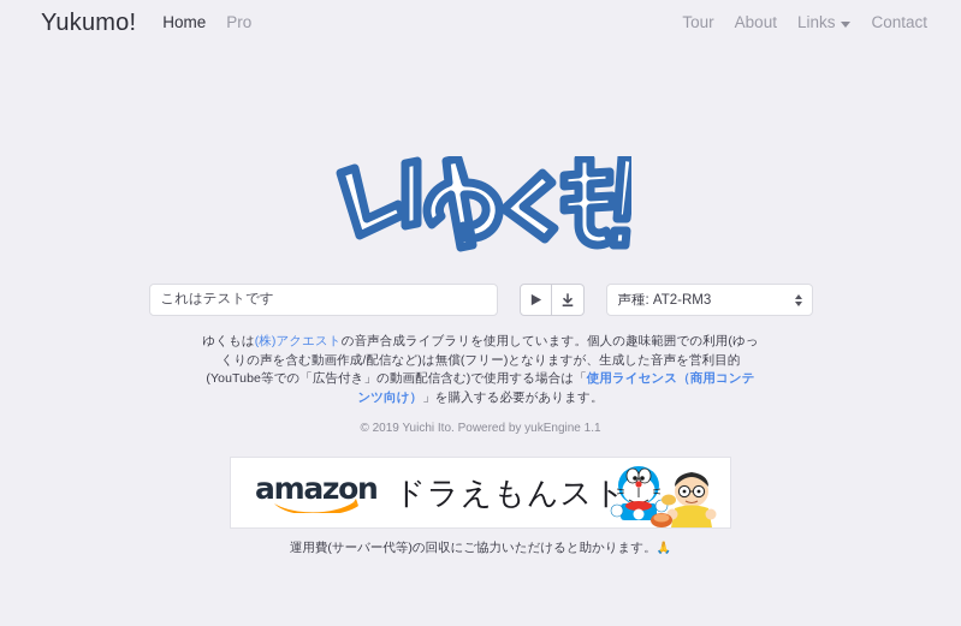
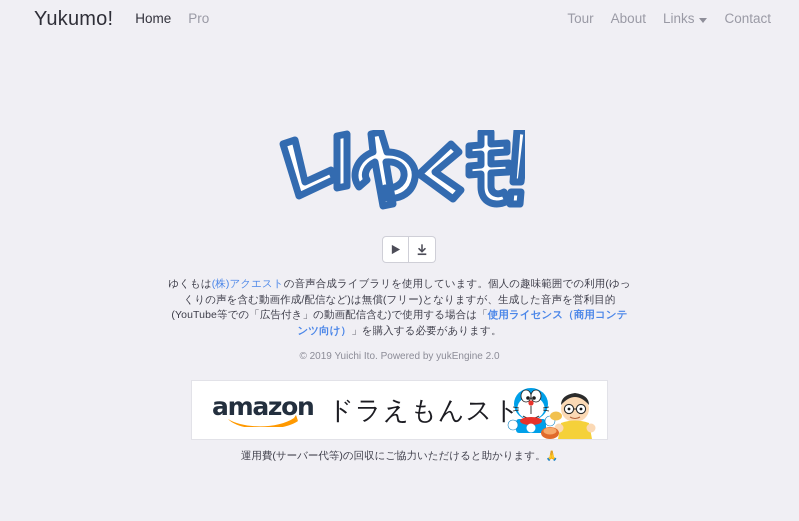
  Yukumo!
  Home
  Pro
  Tour
  About
  Links
  Contact
- これはテストです
- 声種: AT2-RM3
  ゆくもは(株)アクエストの音声合成ライブラリを使用しています。個人の趣味範囲での利用(ゆっくりの声を含む動画作成/配信など)は無償(フリー)となりますが、生成した音声を営利目的(YouTube等での「広告付き」の動画配信含む)で使用する場合は「使用ライセンス（商用コンテンツ向け）」を購入する必要があります。
- © 2019 Yuichi Ito. Powered by yukEngine 1.1
+ © 2019 Yuichi Ito. Powered by yukEngine 2.0
  amazon
  ドラえもんスト
  運用費(サーバー代等)の回収にご協力いただけると助かります。🙏
